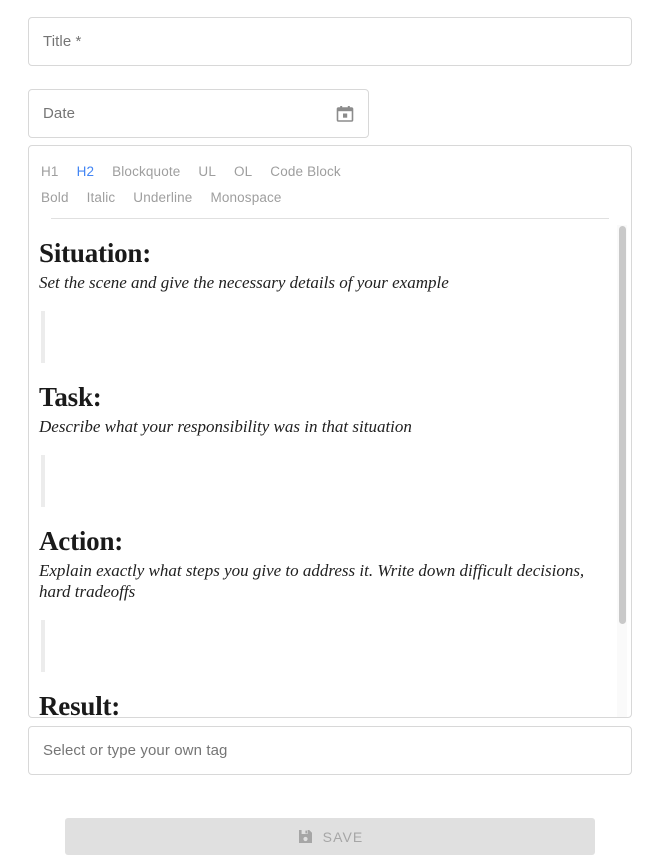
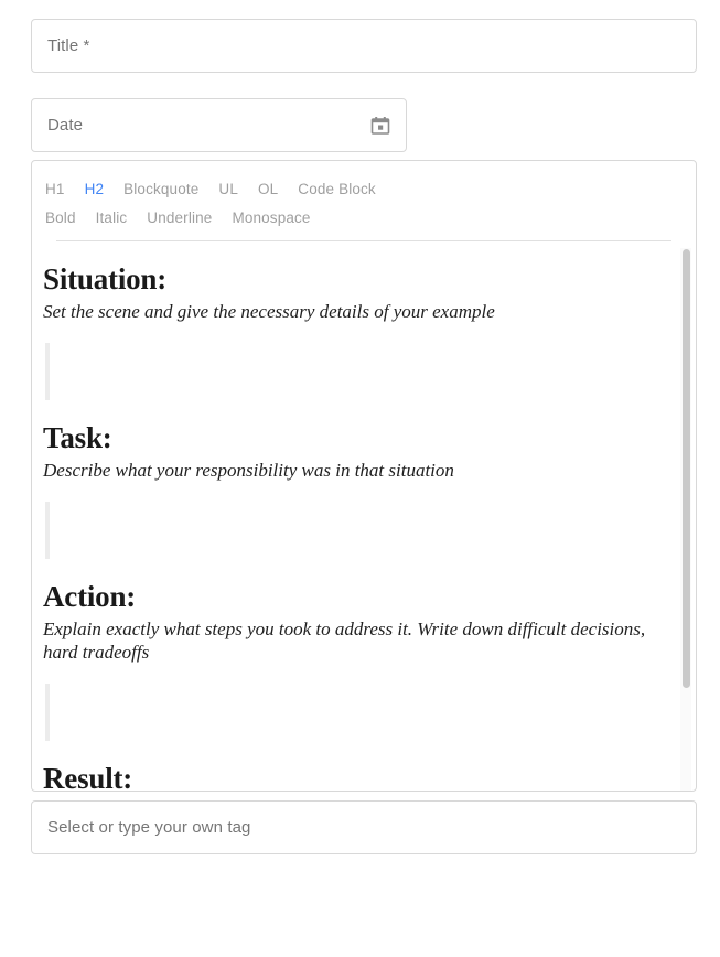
  Title *
  Date
  H1
  H2
  Blockquote
  UL
  OL
  Code Block
  Bold
  Italic
  Underline
  Monospace
  Situation:
  Set the scene and give the necessary details of your example
  Task:
  Describe what your responsibility was in that situation
  Action:
- Explain exactly what steps you give to address it. Write down difficult decisions, hard tradeoffs
+ Explain exactly what steps you took to address it. Write down difficult decisions, hard tradeoffs
  Result:
  Select or type your own tag
- SAVE
